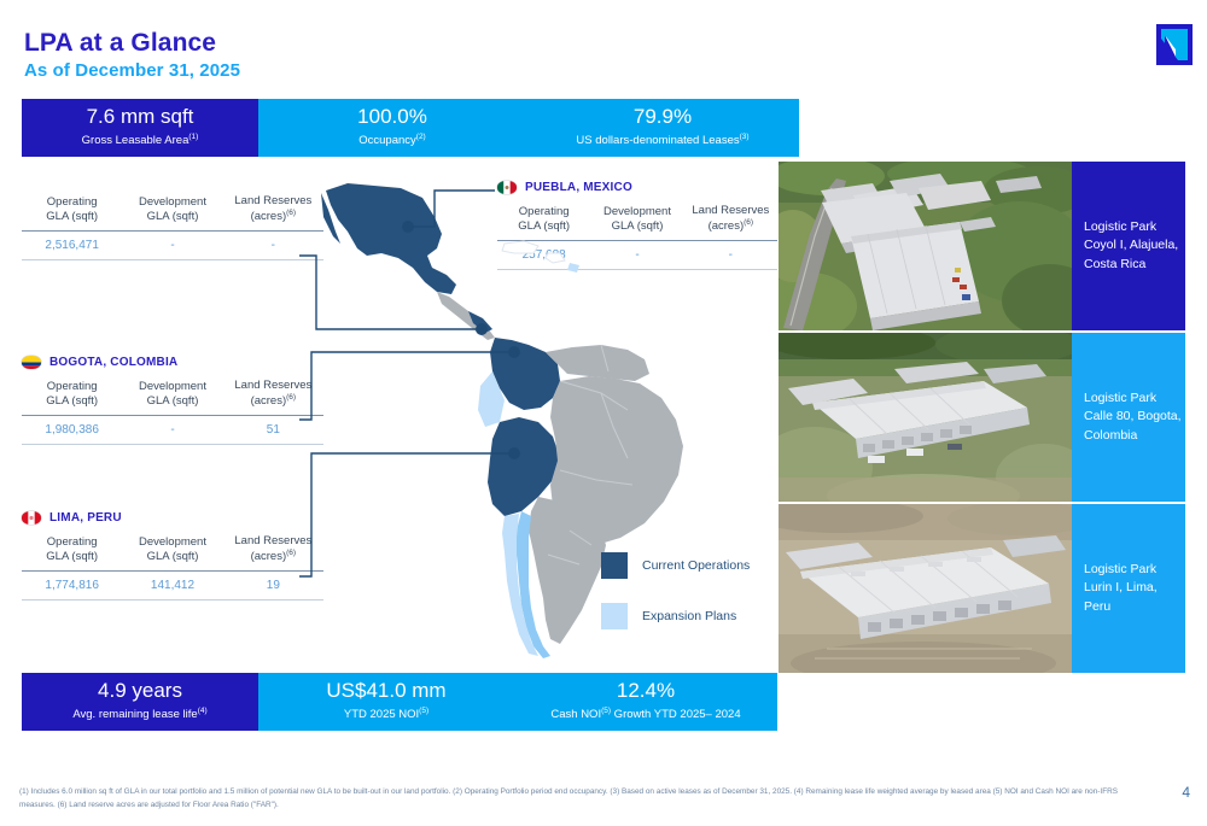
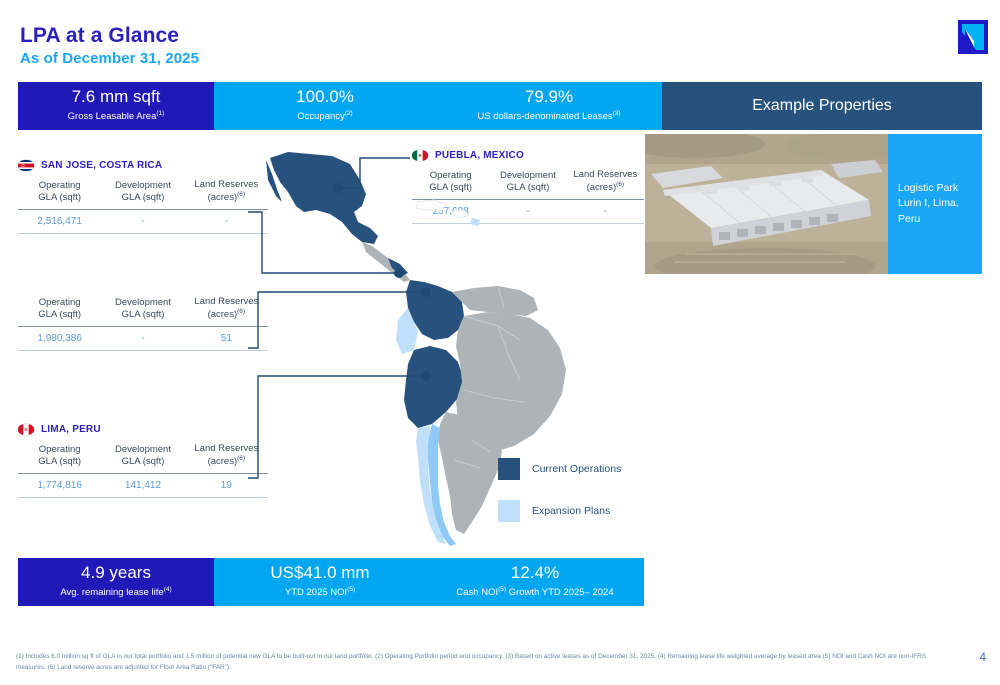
  LPA at a Glance
  As of December 31, 2025
  7.6 mm sqft
  Gross Leasable Area
  100.0%
  Occupancy
  79.9%
  US dollars-denominated Leases
+ Example Properties
+ SAN JOSE, COSTA RICA
  OperatingGLA (sqft)	DevelopmentGLA (sqft)	Land Reserves(acres)
  2,516,471	-	-
- BOGOTA, COLOMBIA
  OperatingGLA (sqft)	DevelopmentGLA (sqft)	Land Reserves(acres)
  1,980,386	-	51
  LIMA, PERU
  OperatingGLA (sqft)	DevelopmentGLA (sqft)	Land Reserves(acres)
  1,774,816	141,412	19
  PUEBLA, MEXICO
  OperatingGLA (sqft)	DevelopmentGLA (sqft)	Land Reserves(acres)
  257,8	-	-
  Current Operations
  Expansion Plans
- Logistic Park Coyol I, Alajuela, Costa Rica
- Logistic Park Calle 80, Bogota, Colombia
  Logistic Park Lurin I, Lima, Peru
  4.9 years
  Avg. remaining lease life
  US$41.0 mm
  YTD 2025 NOI
  12.4%
  Cash NOI Growth YTD 2025– 2024
  4
